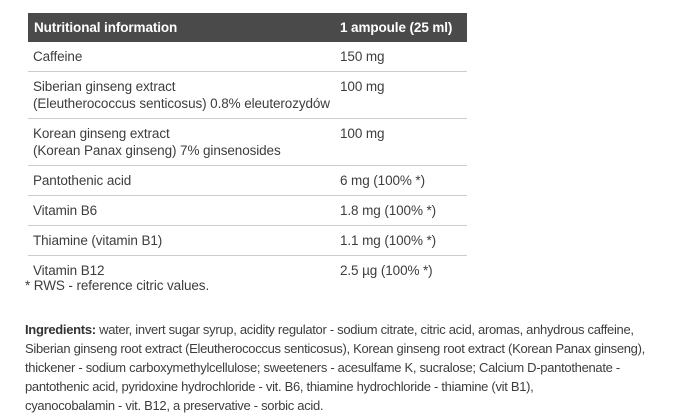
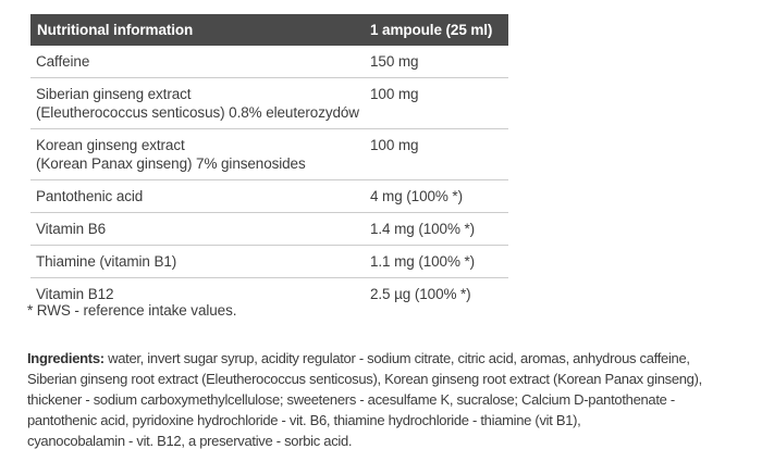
  Nutritional information
  1 ampoule (25 ml)
  Caffeine
  150 mg
  Siberian ginseng extract
  (Eleutherococcus senticosus) 0.8% eleuterozydów
  100 mg
  Korean ginseng extract
  (Korean Panax ginseng) 7% ginsenosides
  100 mg
  Pantothenic acid
- 6 mg (100% *)
+ 4 mg (100% *)
  Vitamin B6
- 1.8 mg (100% *)
+ 1.4 mg (100% *)
  Thiamine (vitamin B1)
  1.1 mg (100% *)
  Vitamin B12
  2.5 µg (100% *)
- * RWS - reference citric values.
+ * RWS - reference intake values.
  Ingredients: water, invert sugar syrup, acidity regulator - sodium citrate, citric acid, aromas, anhydrous caffeine,
  Siberian ginseng root extract (Eleutherococcus senticosus), Korean ginseng root extract (Korean Panax ginseng),
  thickener - sodium carboxymethylcellulose; sweeteners - acesulfame K, sucralose; Calcium D-pantothenate -
  pantothenic acid, pyridoxine hydrochloride - vit. B6, thiamine hydrochloride - thiamine (vit B1),
  cyanocobalamin - vit. B12, a preservative - sorbic acid.
